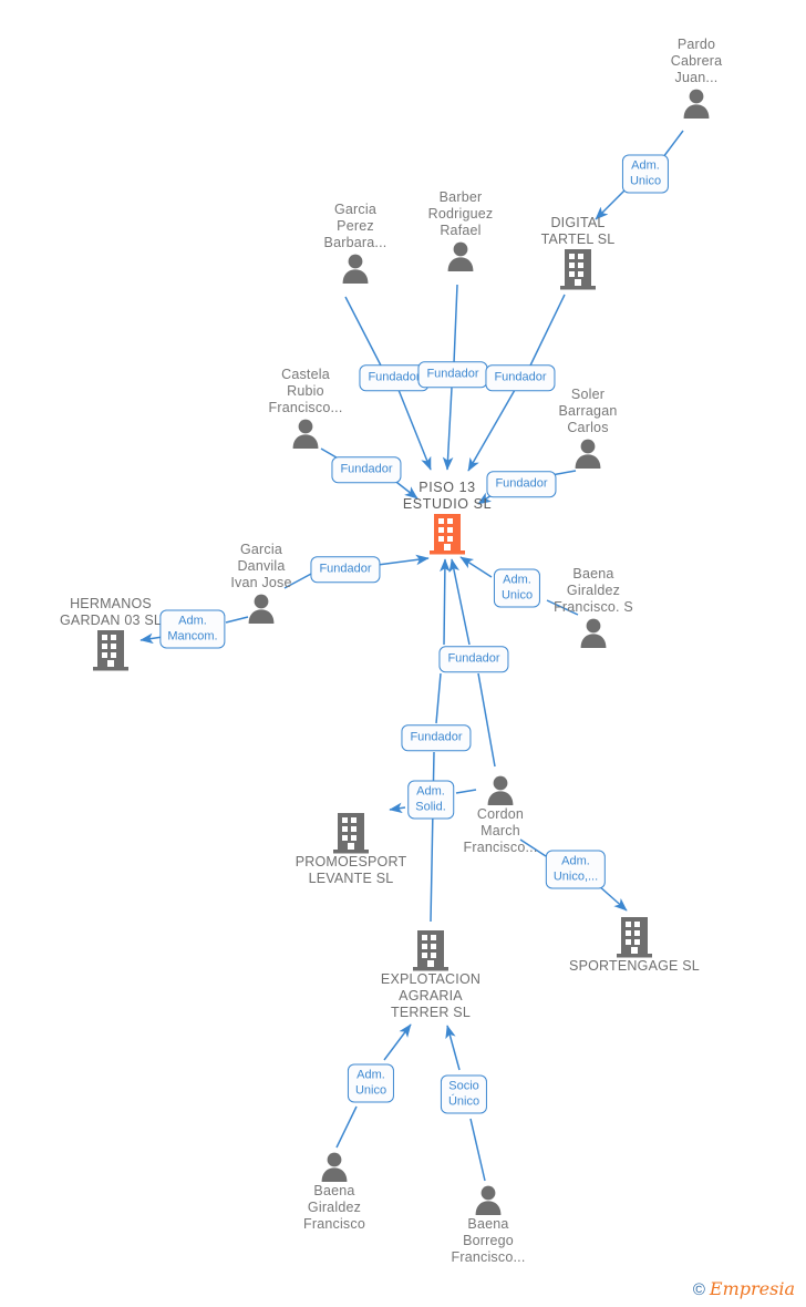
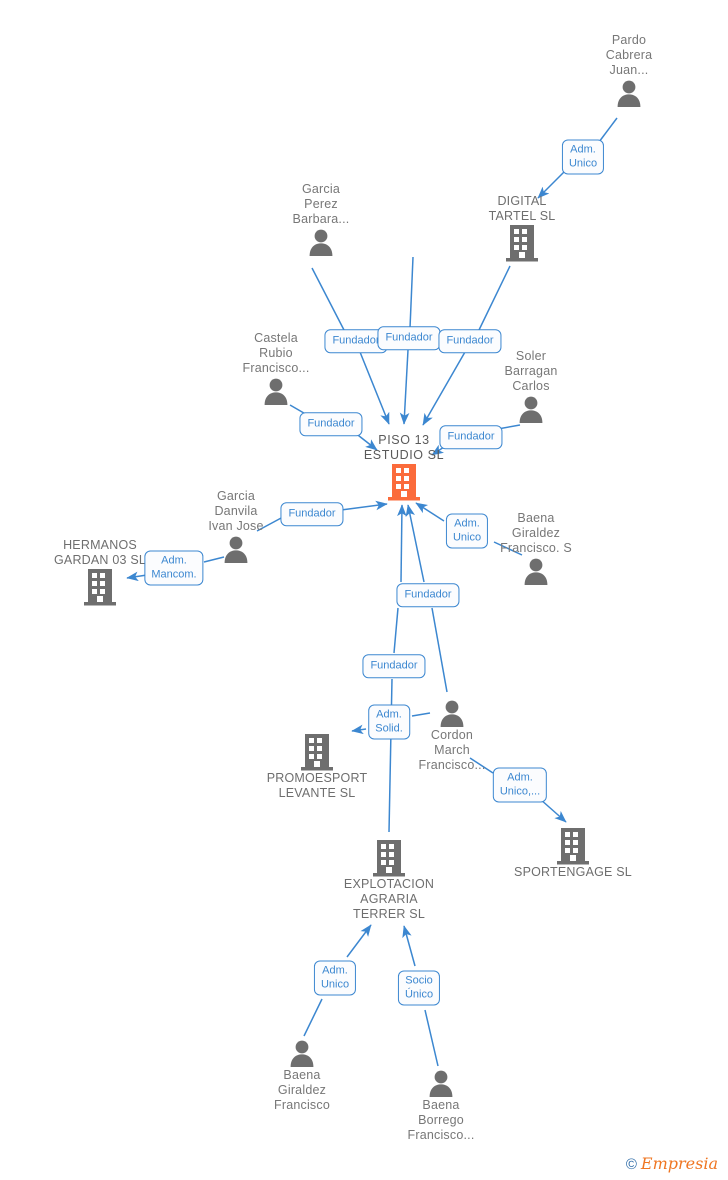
  Pardo
  Cabrera
  Juan...
  DIGITAL
  TARTEL SL
  Garcia
  Perez
  Barbara...
- Barber
- Rodriguez
- Rafael
  Castela
  Rubio
  Francisco...
  Soler
  Barragan
  Carlos
  PISO 13
  ESTUDIO SL
  Garcia
  Danvila
  Ivan Jose
  HERMANOS
  GARDAN 03 SL
  Baena
  Giraldez
  Francisco. S
  Cordon
  March
  Francisco...
  PROMOESPORT
  LEVANTE SL
  SPORTENGAGE SL
  EXPLOTACION
  AGRARIA
  TERRER SL
  Baena
  Giraldez
  Francisco
  Baena
  Borrego
  Francisco...
  Adm.
  Unico
  Fundado
  Fundador
  Fundador
  Fundador
  Fundador
  Fundador
  Adm.
  Mancom.
  Adm.
  Unico
  Fundador
  Fundador
  Adm.
  Solid.
  Adm.
  Unico,...
  Adm.
  Unico
  Socio
  Único
  ©
  Empresia
